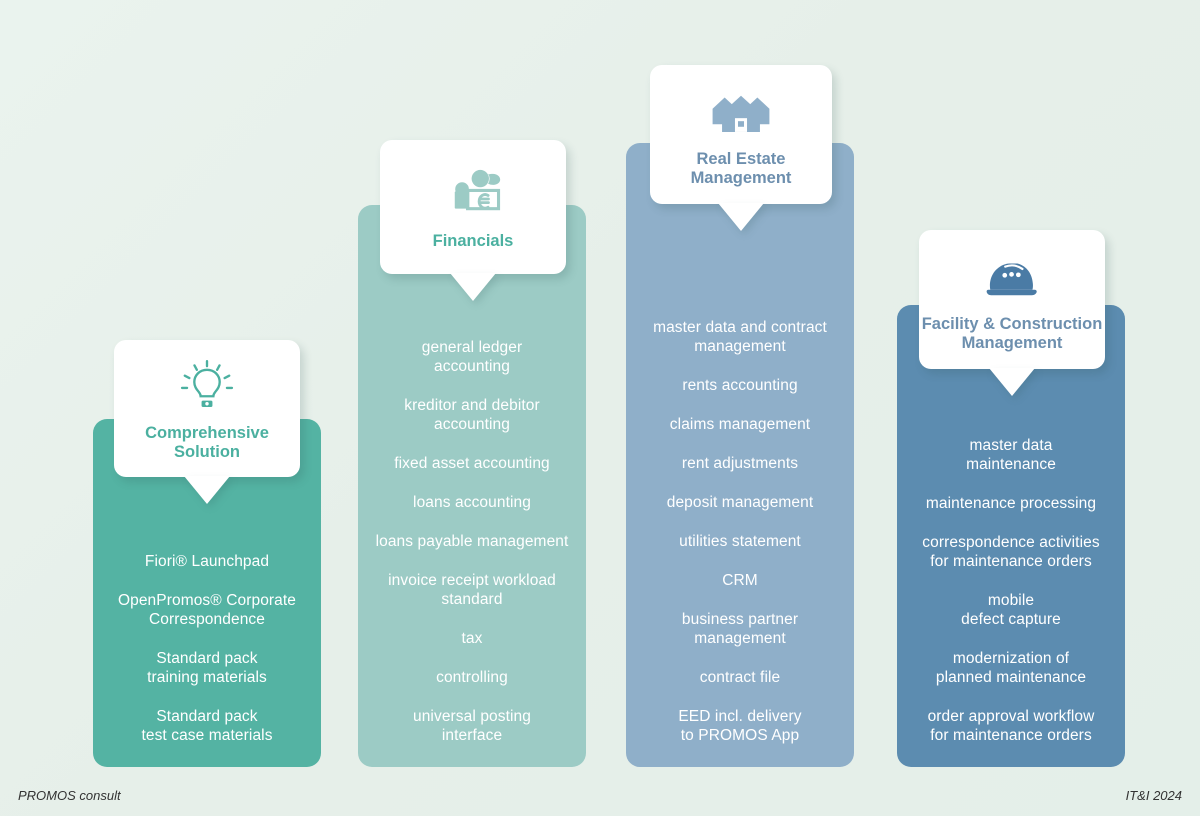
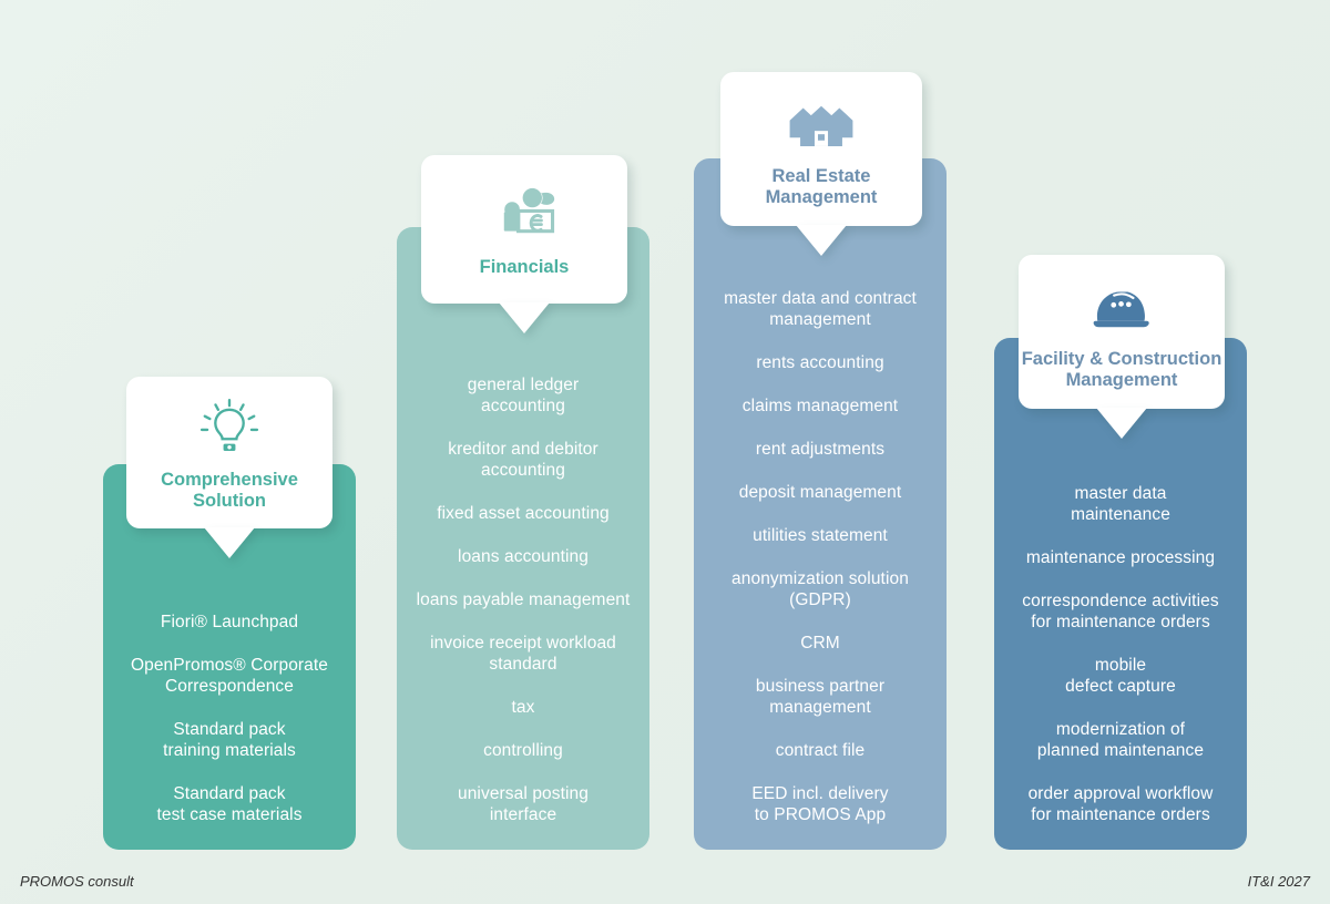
  Fiori® Launchpad
  OpenPromos® Corporate
  Correspondence
  Standard pack
  training materials
  Standard pack
  test case materials
  Comprehensive
  Solution
  general ledger
  accounting
  kreditor and debitor
  accounting
  fixed asset accounting
  loans accounting
  loans payable management
  invoice receipt workload
  standard
  tax
  controlling
  universal posting
  interface
  Financials
  master data and contract
  management
  rents accounting
  claims management
  rent adjustments
  deposit management
  utilities statement
+ anonymization solution
+ (GDPR)
  CRM
  business partner
  management
  contract file
  EED incl. delivery
  to PROMOS App
  Real Estate
  Management
  master data
  maintenance
  maintenance processing
  correspondence activities
  for maintenance orders
  mobile
  defect capture
  modernization of
  planned maintenance
  order approval workflow
  for maintenance orders
  Facility & Construction
  Management
  PROMOS consult
- IT&I 2024
+ IT&I 2027
